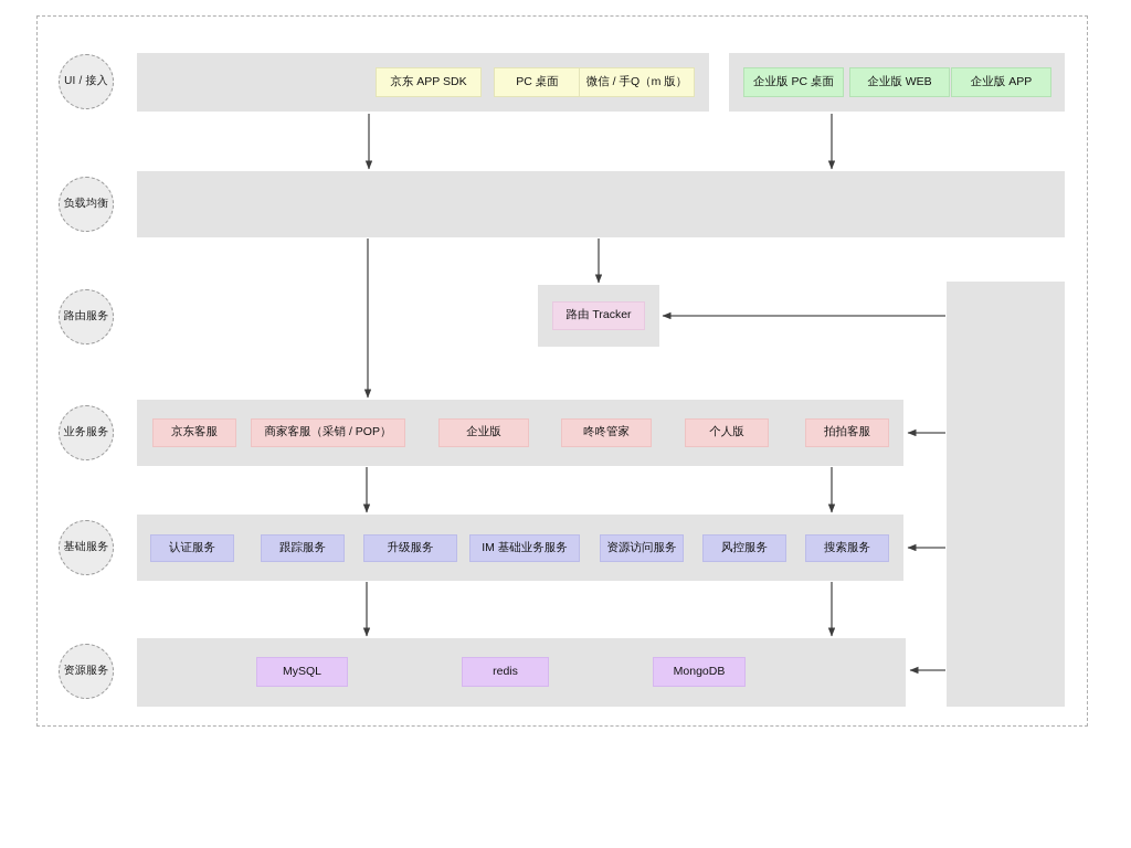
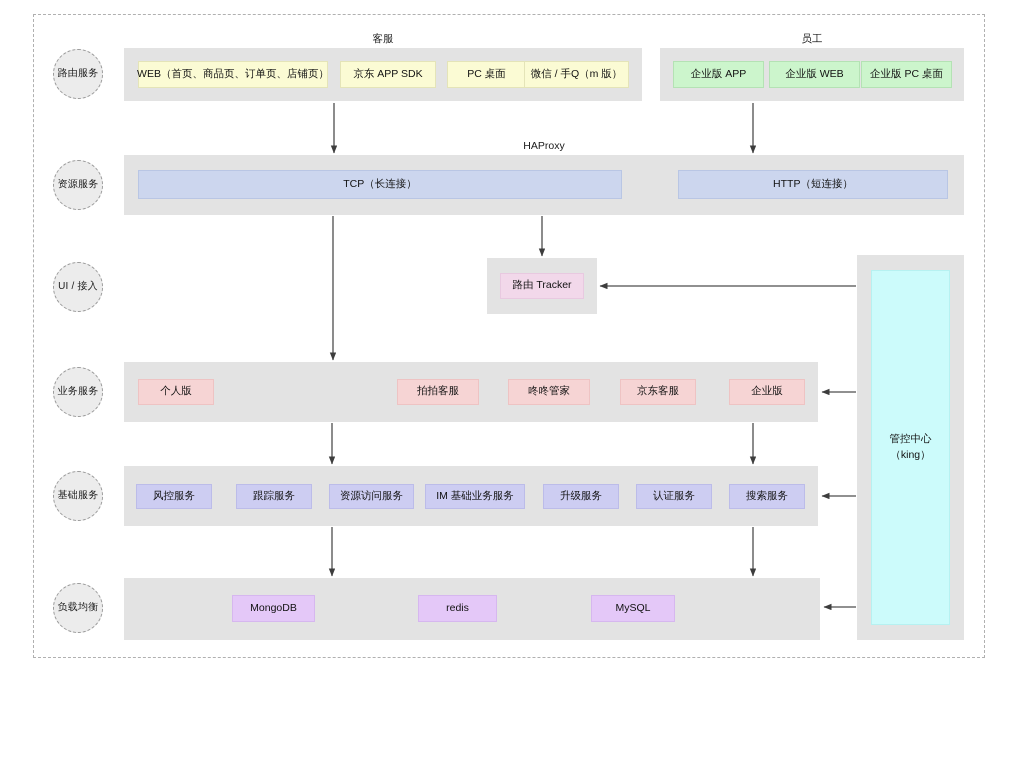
- UI / 接入
+ 路由服务
- 负载均衡
+ 资源服务
- 路由服务
+ UI / 接入
  业务服务
  基础服务
- 资源服务
+ 负载均衡
+ 客服
+ 员工
+ HAProxy
+ WEB（首页、商品页、订单页、店铺页）
  京东 APP SDK
  PC 桌面
  微信 / 手Q（m 版）
- 企业版 PC 桌面
+ 企业版 APP
  企业版 WEB
- 企业版 APP
+ 企业版 PC 桌面
+ TCP（长连接）
+ HTTP（短连接）
  路由 Tracker
- 京东客服
+ 个人版
- 商家客服（采销 / POP）
- 企业版
+ 拍拍客服
  咚咚管家
- 个人版
+ 京东客服
- 拍拍客服
+ 企业版
- 认证服务
+ 风控服务
  跟踪服务
- 升级服务
+ 资源访问服务
  IM 基础业务服务
- 资源访问服务
+ 升级服务
- 风控服务
+ 认证服务
  搜索服务
- MySQL
+ MongoDB
  redis
- MongoDB
+ MySQL
+ 管控中心
+ （king）
